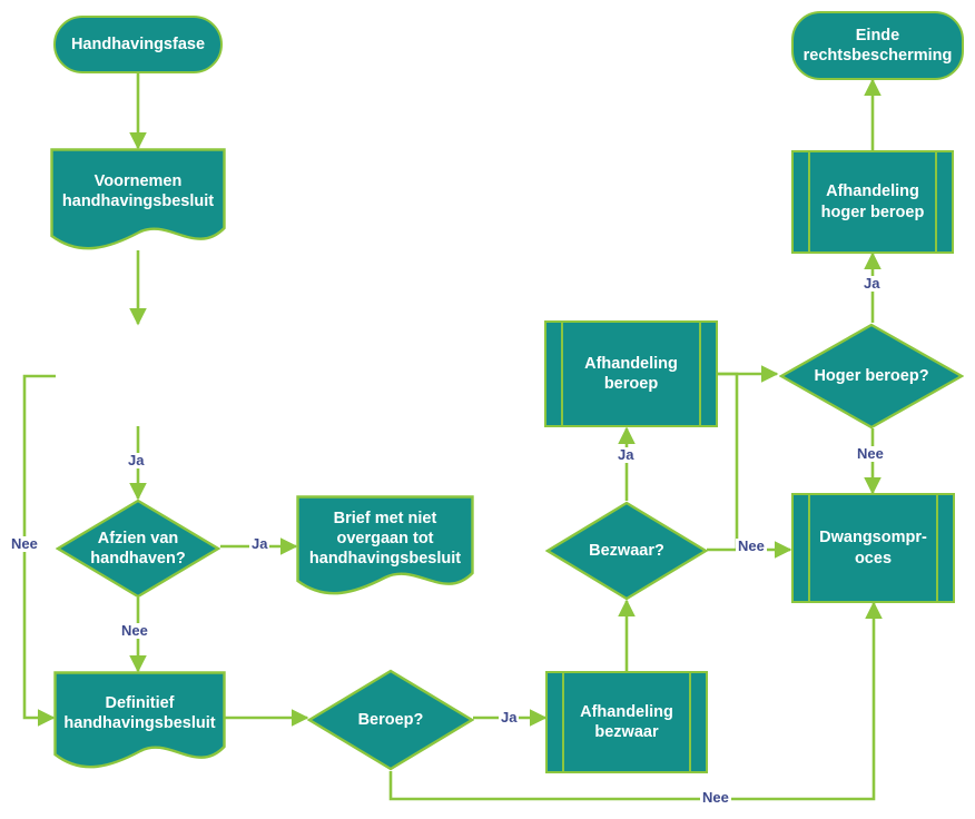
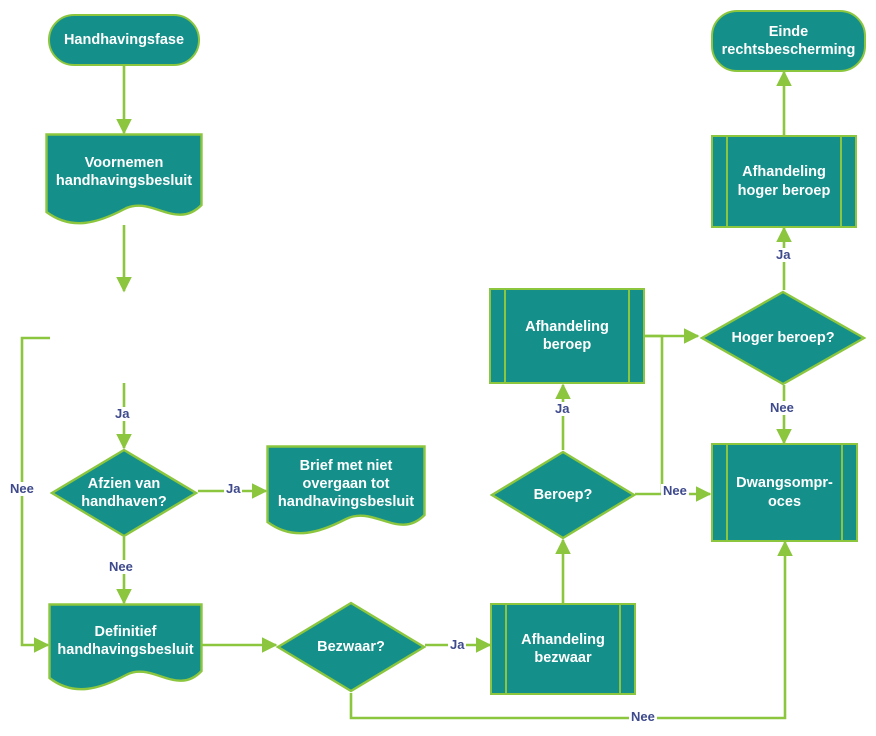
  Handhavingsfase
  Voornemen
  handhavingsbesluit
  Afzien van
  handhaven?
  Brief met niet
  overgaan tot
  handhavingsbesluit
  Definitief
  handhavingsbesluit
- Beroep?
+ Bezwaar?
  Afhandeling
  bezwaar
- Bezwaar?
+ Beroep?
  Afhandeling
  beroep
  Hoger beroep?
  Afhandeling
  hoger beroep
  Dwangsompr-
  oces
  Einde
  rechtsbescherming
  Ja
  Nee
  Ja
  Nee
  Ja
  Nee
  Ja
  Nee
  Ja
  Nee
